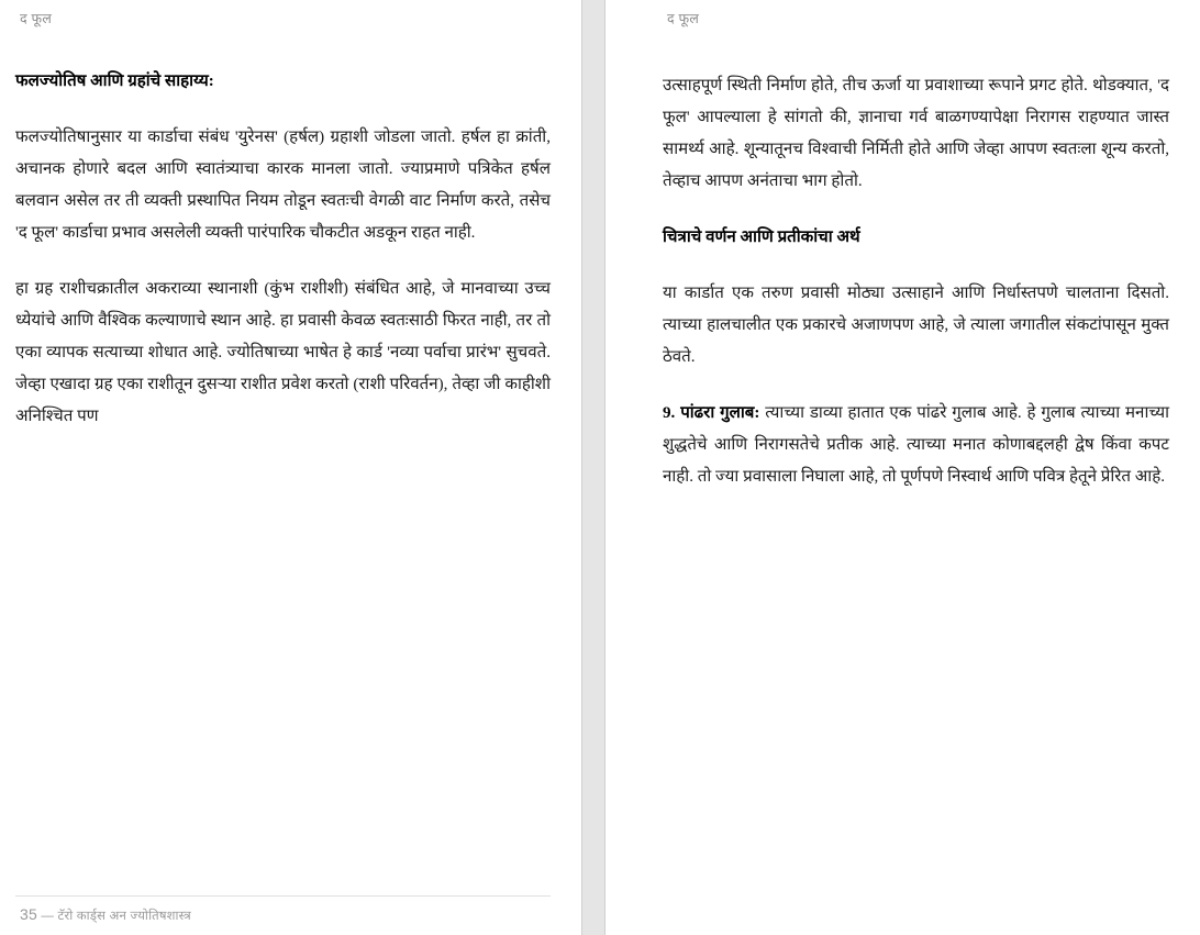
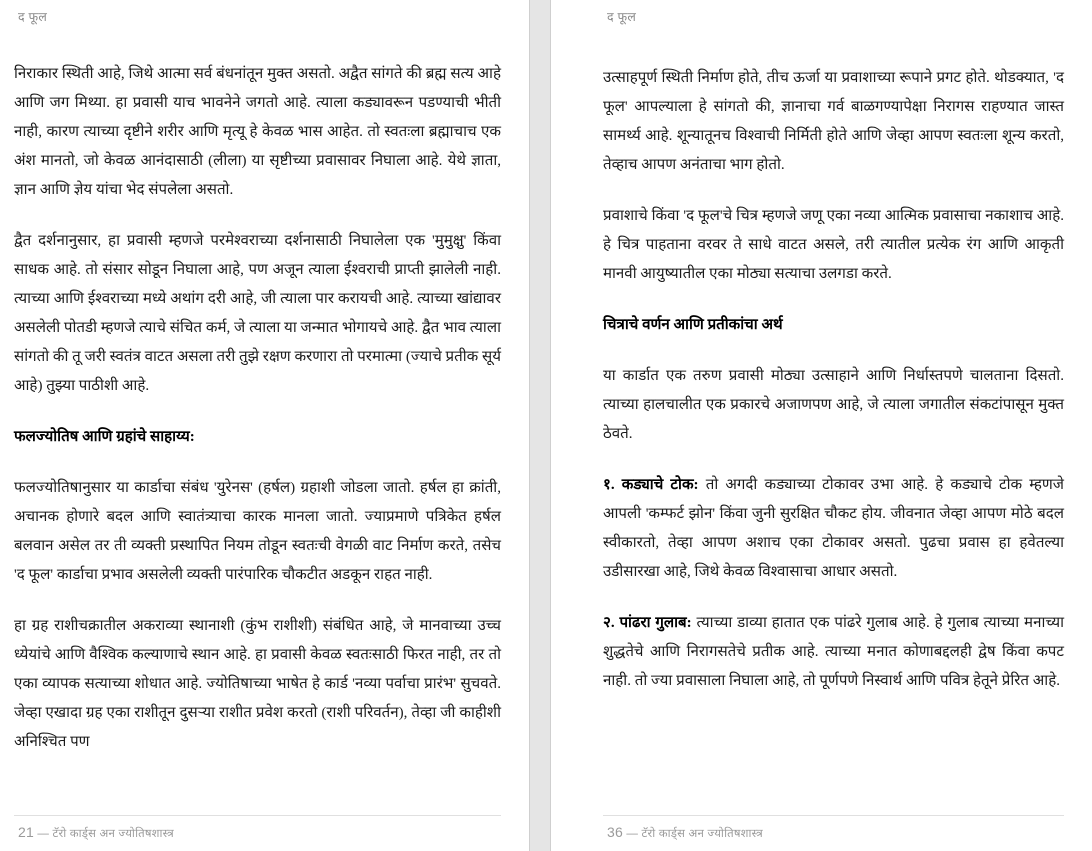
  द फूल
+ निराकार स्थिती आहे, जिथे आत्मा सर्व बंधनांतून मुक्त असतो. अद्वैत सांगते की ब्रह्म सत्य आहे आणि जग मिथ्या. हा प्रवासी याच भावनेने जगतो आहे. त्याला कड्यावरून पडण्याची भीती नाही, कारण त्याच्या दृष्टीने शरीर आणि मृत्यू हे केवळ भास आहेत. तो स्वतःला ब्रह्माचाच एक अंश मानतो, जो केवळ आनंदासाठी (लीला) या सृष्टीच्या प्रवासावर निघाला आहे. येथे ज्ञाता, ज्ञान आणि ज्ञेय यांचा भेद संपलेला असतो.
+ द्वैत दर्शनानुसार, हा प्रवासी म्हणजे परमेश्वराच्या दर्शनासाठी निघालेला एक 'मुमुक्षु' किंवा साधक आहे. तो संसार सोडून निघाला आहे, पण अजून त्याला ईश्वराची प्राप्ती झालेली नाही. त्याच्या आणि ईश्वराच्या मध्ये अथांग दरी आहे, जी त्याला पार करायची आहे. त्याच्या खांद्यावर असलेली पोतडी म्हणजे त्याचे संचित कर्म, जे त्याला या जन्मात भोगायचे आहे. द्वैत भाव त्याला सांगतो की तू जरी स्वतंत्र वाटत असला तरी तुझे रक्षण करणारा तो परमात्मा (ज्याचे प्रतीक सूर्य आहे) तुझ्या पाठीशी आहे.
  फलज्योतिष आणि ग्रहांचे साहाय्य:
  फलज्योतिषानुसार या कार्डाचा संबंध 'युरेनस' (हर्षल) ग्रहाशी जोडला जातो. हर्षल हा क्रांती, अचानक होणारे बदल आणि स्वातंत्र्याचा कारक मानला जातो. ज्याप्रमाणे पत्रिकेत हर्षल बलवान असेल तर ती व्यक्ती प्रस्थापित नियम तोडून स्वतःची वेगळी वाट निर्माण करते, तसेच 'द फूल' कार्डाचा प्रभाव असलेली व्यक्ती पारंपारिक चौकटीत अडकून राहत नाही.
  हा ग्रह राशीचक्रातील अकराव्या स्थानाशी (कुंभ राशीशी) संबंधित आहे, जे मानवाच्या उच्च ध्येयांचे आणि वैश्विक कल्याणाचे स्थान आहे. हा प्रवासी केवळ स्वतःसाठी फिरत नाही, तर तो एका व्यापक सत्याच्या शोधात आहे. ज्योतिषाच्या भाषेत हे कार्ड 'नव्या पर्वाचा प्रारंभ' सुचवते. जेव्हा एखादा ग्रह एका राशीतून दुसऱ्या राशीत प्रवेश करतो (राशी परिवर्तन), तेव्हा जी काहीशी अनिश्चित पण
- 35 — टॅरो कार्ड्स अन ज्योतिषशास्त्र
+ 21 — टॅरो कार्ड्स अन ज्योतिषशास्त्र
  द फूल
  उत्साहपूर्ण स्थिती निर्माण होते, तीच ऊर्जा या प्रवाशाच्या रूपाने प्रगट होते. थोडक्यात, 'द फूल' आपल्याला हे सांगतो की, ज्ञानाचा गर्व बाळगण्यापेक्षा निरागस राहण्यात जास्त सामर्थ्य आहे. शून्यातूनच विश्वाची निर्मिती होते आणि जेव्हा आपण स्वतःला शून्य करतो, तेव्हाच आपण अनंताचा भाग होतो.
+ प्रवाशाचे किंवा 'द फूल'चे चित्र म्हणजे जणू एका नव्या आत्मिक प्रवासाचा नकाशाच आहे. हे चित्र पाहताना वरवर ते साधे वाटत असले, तरी त्यातील प्रत्येक रंग आणि आकृती मानवी आयुष्यातील एका मोठ्या सत्याचा उलगडा करते.
  चित्राचे वर्णन आणि प्रतीकांचा अर्थ
  या कार्डात एक तरुण प्रवासी मोठ्या उत्साहाने आणि निर्धास्तपणे चालताना दिसतो. त्याच्या हालचालीत एक प्रकारचे अजाणपण आहे, जे त्याला जगातील संकटांपासून मुक्त ठेवते.
+ १. कड्याचे टोक: तो अगदी कड्याच्या टोकावर उभा आहे. हे कड्याचे टोक म्हणजे आपली 'कम्फर्ट झोन' किंवा जुनी सुरक्षित चौकट होय. जीवनात जेव्हा आपण मोठे बदल स्वीकारतो, तेव्हा आपण अशाच एका टोकावर असतो. पुढचा प्रवास हा हवेतल्या उडीसारखा आहे, जिथे केवळ विश्वासाचा आधार असतो.
- 9. पांढरा गुलाब: त्याच्या डाव्या हातात एक पांढरे गुलाब आहे. हे गुलाब त्याच्या मनाच्या शुद्धतेचे आणि निरागसतेचे प्रतीक आहे. त्याच्या मनात कोणाबद्दलही द्वेष किंवा कपट नाही. तो ज्या प्रवासाला निघाला आहे, तो पूर्णपणे निस्वार्थ आणि पवित्र हेतूने प्रेरित आहे.
+ २. पांढरा गुलाब: त्याच्या डाव्या हातात एक पांढरे गुलाब आहे. हे गुलाब त्याच्या मनाच्या शुद्धतेचे आणि निरागसतेचे प्रतीक आहे. त्याच्या मनात कोणाबद्दलही द्वेष किंवा कपट नाही. तो ज्या प्रवासाला निघाला आहे, तो पूर्णपणे निस्वार्थ आणि पवित्र हेतूने प्रेरित आहे.
+ 36 — टॅरो कार्ड्स अन ज्योतिषशास्त्र
